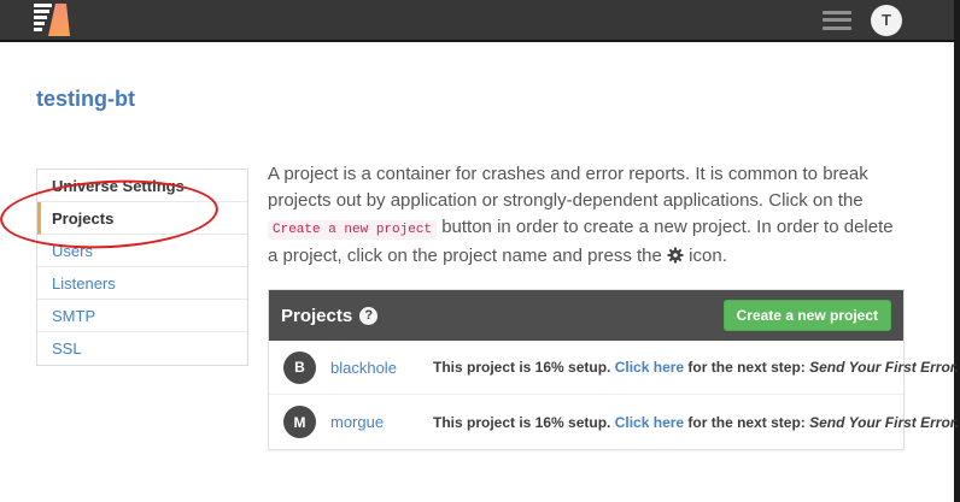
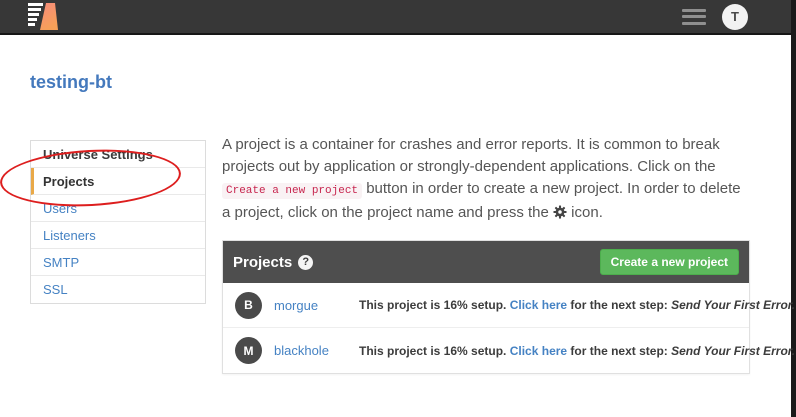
  T
  testing-bt
  Universe Settings
  Projects
  Users
  Listeners
  SMTP
  SSL
  A project is a container for crashes and error reports. It is common to break projects out by application or strongly-dependent applications. Click on the Create a new project button in order to create a new project. In order to delete a project, click on the project name and press the icon.
  Projects
  ?
  Create a new project
  B
- blackhole
+ morgue
  This project is 16% setup. Click here for the next step: Send Your First Error.
  M
- morgue
+ blackhole
  This project is 16% setup. Click here for the next step: Send Your First Error.
